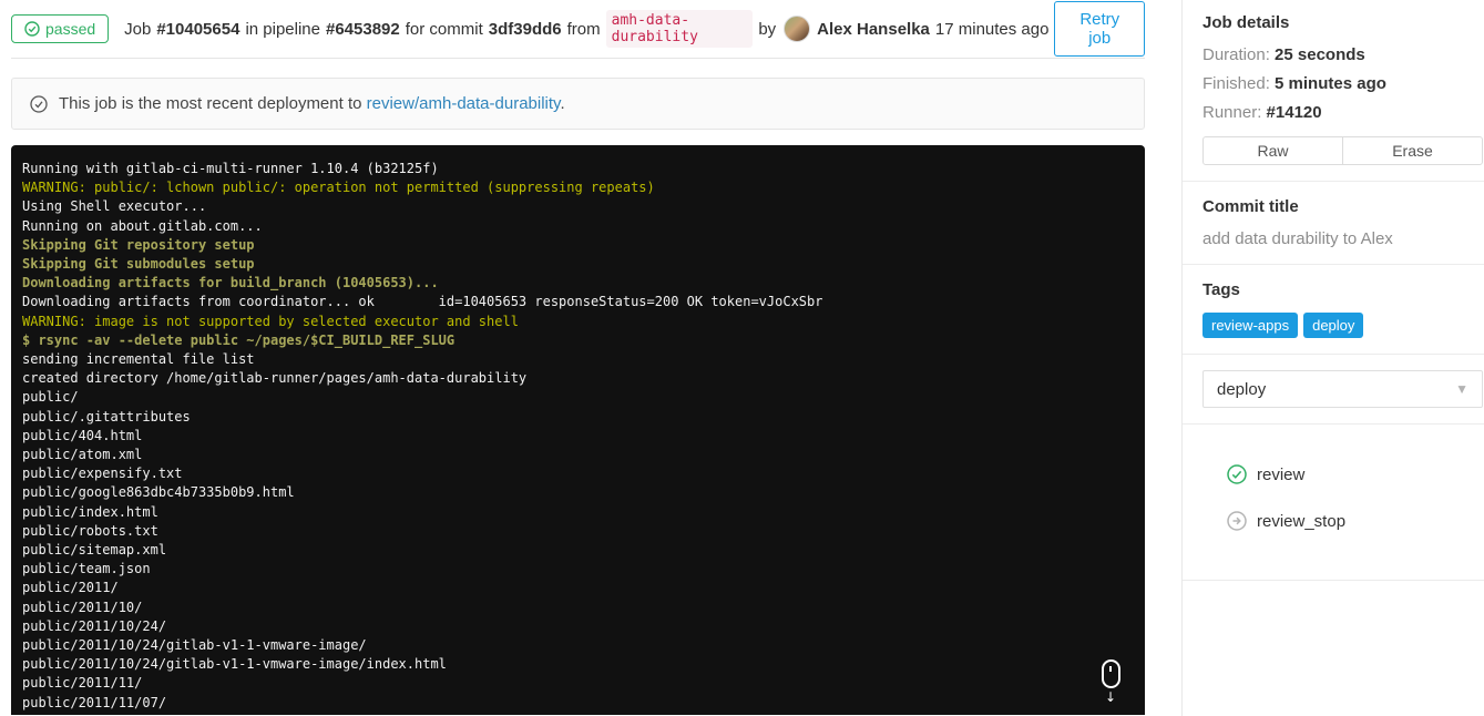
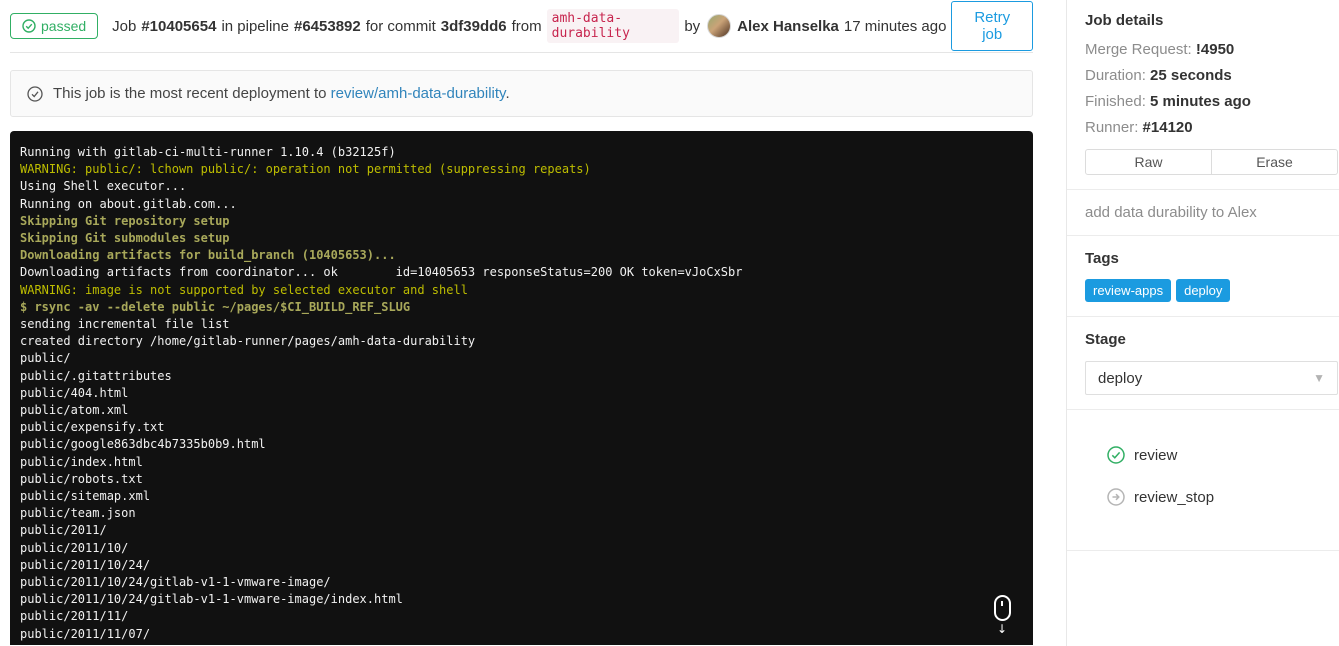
  passed
  Job
  #10405654
  in pipeline
  #6453892
  for commit
  3df39dd6
  from
  amh-data-durability
  by
  Alex Hanselka
  17 minutes ago
  Retry job
  This job is the most recent deployment to review/amh-data-durability.
  Running with gitlab-ci-multi-runner 1.10.4 (b32125f)
  WARNING: public/: lchown public/: operation not permitted (suppressing repeats)
  Using Shell executor...
  Running on about.gitlab.com...
  Skipping Git repository setup
  Skipping Git submodules setup
  Downloading artifacts for build_branch (10405653)...
  Downloading artifacts from coordinator... ok id=10405653 responseStatus=200 OK token=vJoCxSbr
  WARNING: image is not supported by selected executor and shell
  $ rsync -av --delete public ~/pages/$CI_BUILD_REF_SLUG
  sending incremental file list
  created directory /home/gitlab-runner/pages/amh-data-durability
  public/
  public/.gitattributes
  public/404.html
  public/atom.xml
  public/expensify.txt
  public/google863dbc4b7335b0b9.html
  public/index.html
  public/robots.txt
  public/sitemap.xml
  public/team.json
  public/2011/
  public/2011/10/
  public/2011/10/24/
  public/2011/10/24/gitlab-v1-1-vmware-image/
  public/2011/10/24/gitlab-v1-1-vmware-image/index.html
  public/2011/11/
  public/2011/11/07/
  ↓
  Job details
+ Merge Request: !4950
  Duration: 25 seconds
  Finished: 5 minutes ago
  Runner: #14120
  Raw
  Erase
- Commit title
  add data durability to Alex
  Tags
  review-apps deploy
+ Stage
  deploy
  ▼
  review
  review_stop
